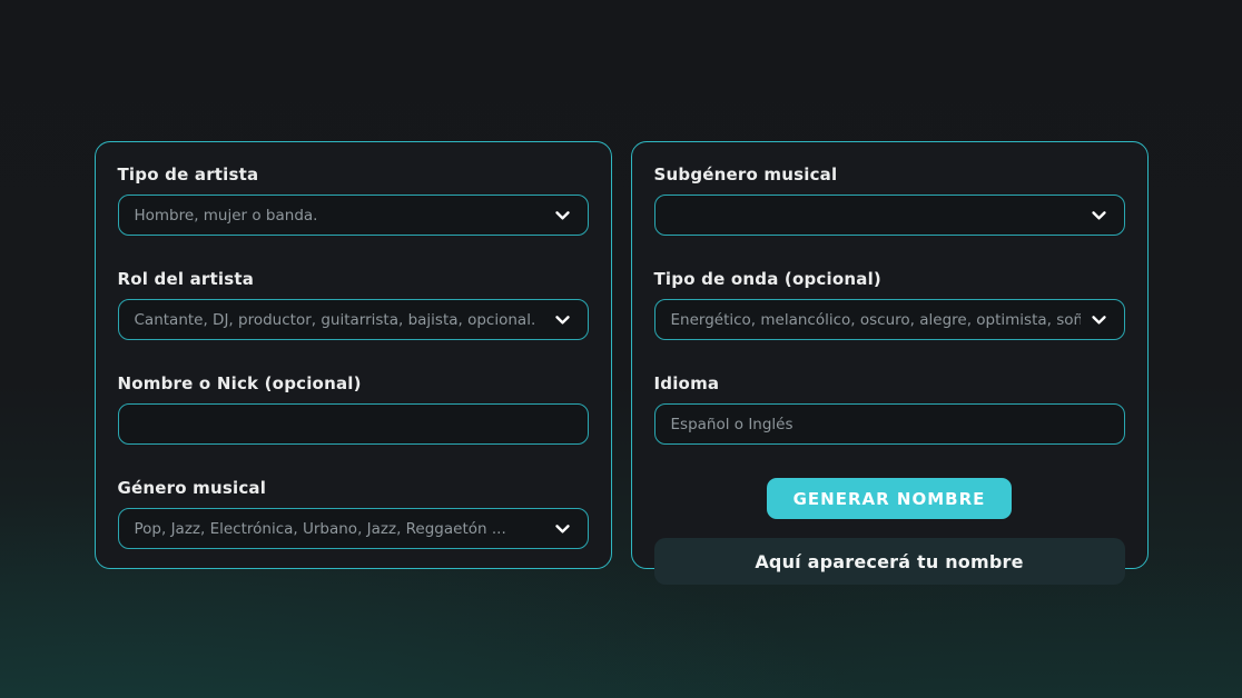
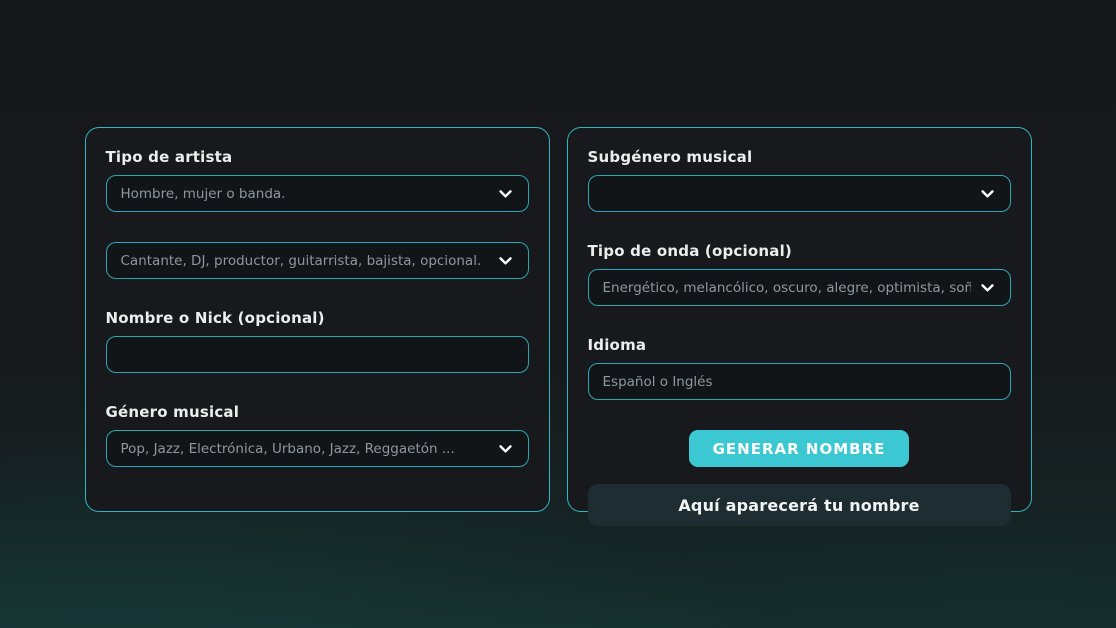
  Tipo de artista
  Hombre, mujer o banda.
- Rol del artista
  Cantante, DJ, productor, guitarrista, bajista, opcional.
  Nombre o Nick (opcional)
  Género musical
  Pop, Jazz, Electrónica, Urbano, Jazz, Reggaetón ...
  Subgénero musical
  Tipo de onda (opcional)
  Energético, melancólico, oscuro, alegre, optimista, soñ
  Idioma
  Español o Inglés
  GENERAR NOMBRE
  Aquí aparecerá tu nombre
